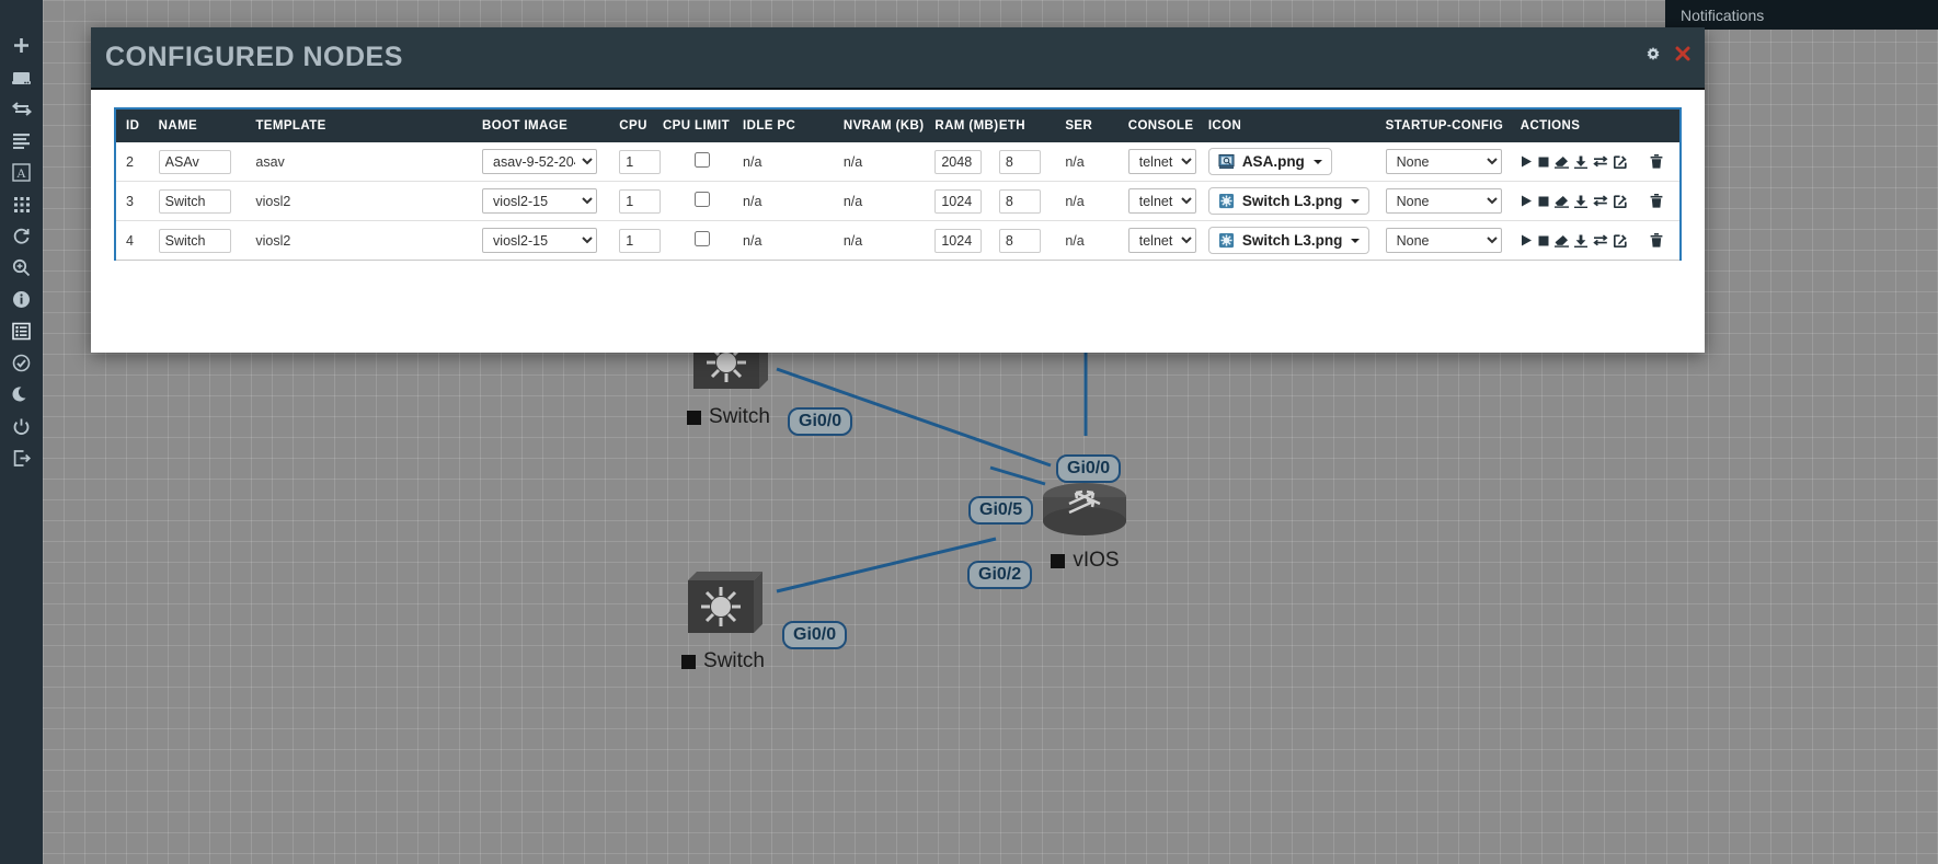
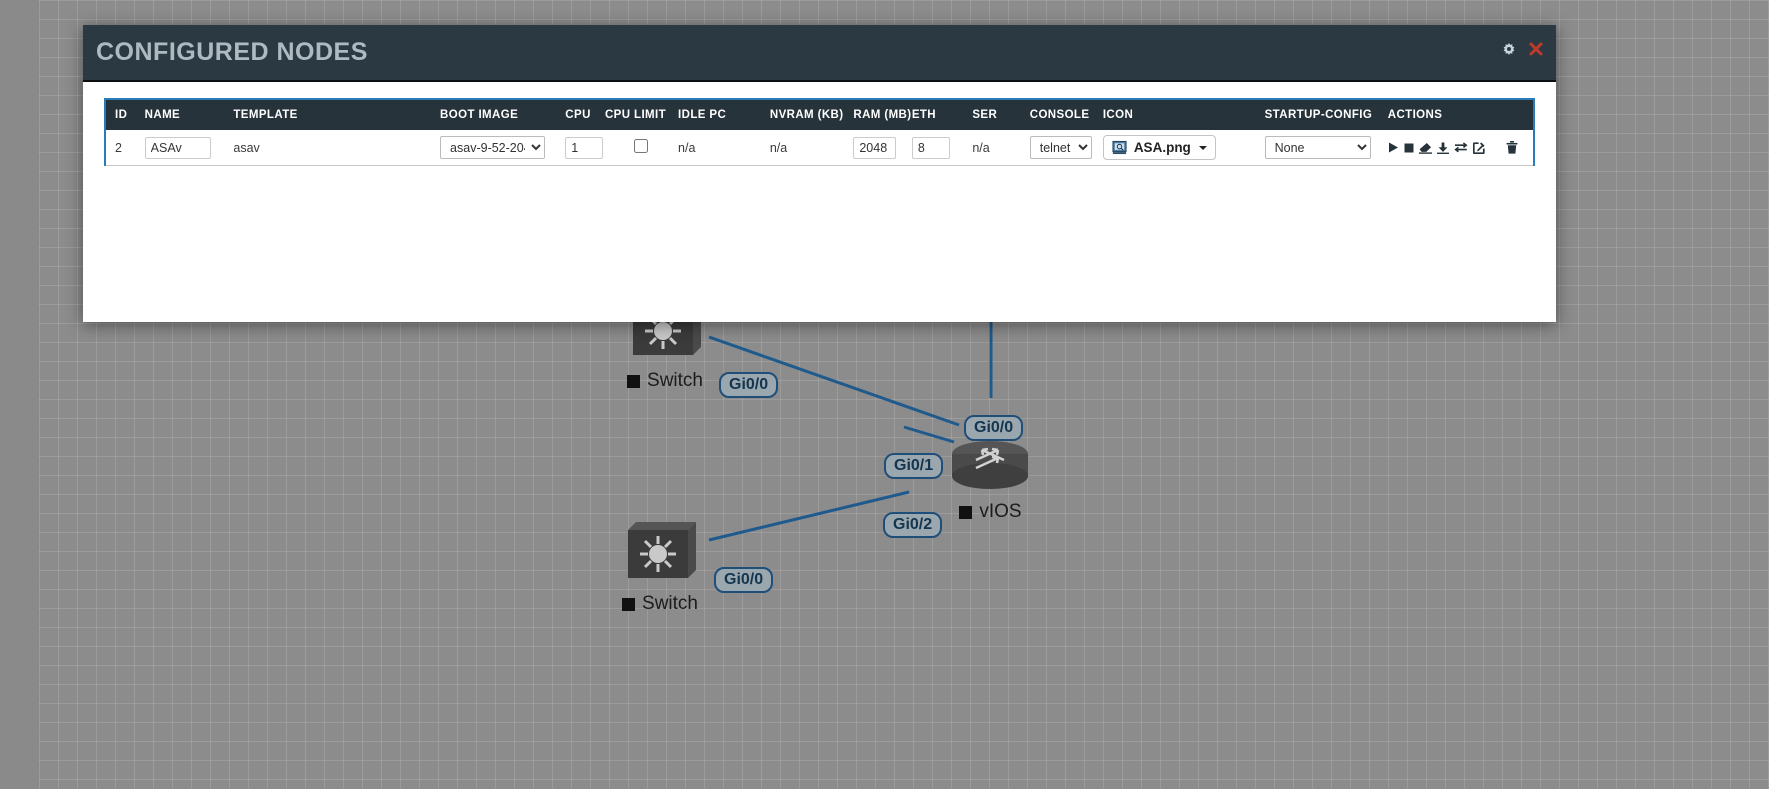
  Switch
  vIOS
  Switch
  Gi0/0
  Gi0/0
- Gi0/5
+ Gi0/1
  Gi0/2
  Gi0/0
- Notifications
- A
  CONFIGURED NODES
  ID	NAME	TEMPLATE	BOOT IMAGE	CPU	CPU LIMIT	IDLE PC	NVRAM (KB)	RAM (MB)	ETH	SER	CONSOLE	ICON	STARTUP-CONFIG	ACTIONS
  2	ASAv	asav	asav-9-52-20	1		n/a	n/a	2048	8	n/a	telnet	ASA.png	None
- 3	Switch	viosl2	viosl2-15	1		n/a	n/a	1024	8	n/a	telnet	Switch L3.png	None
- 4	Switch	viosl2	viosl2-15	1		n/a	n/a	1024	8	n/a	telnet	Switch L3.png	None
